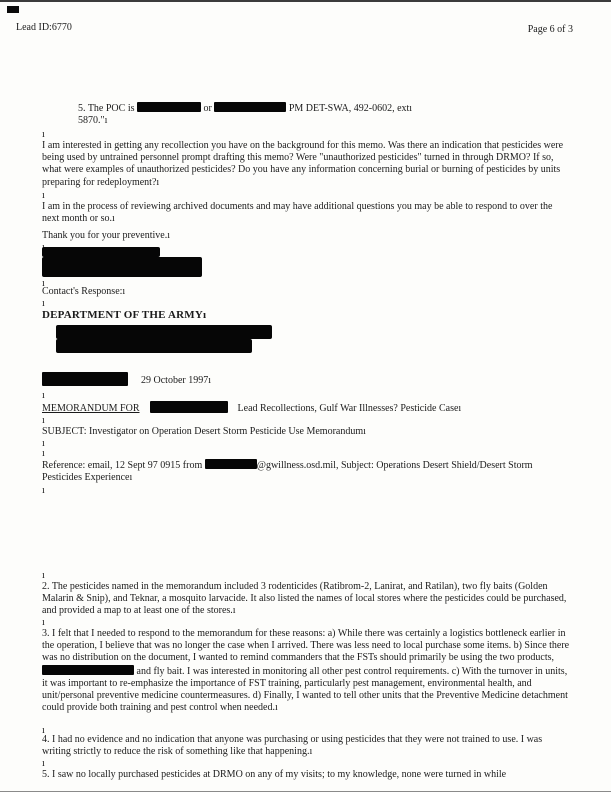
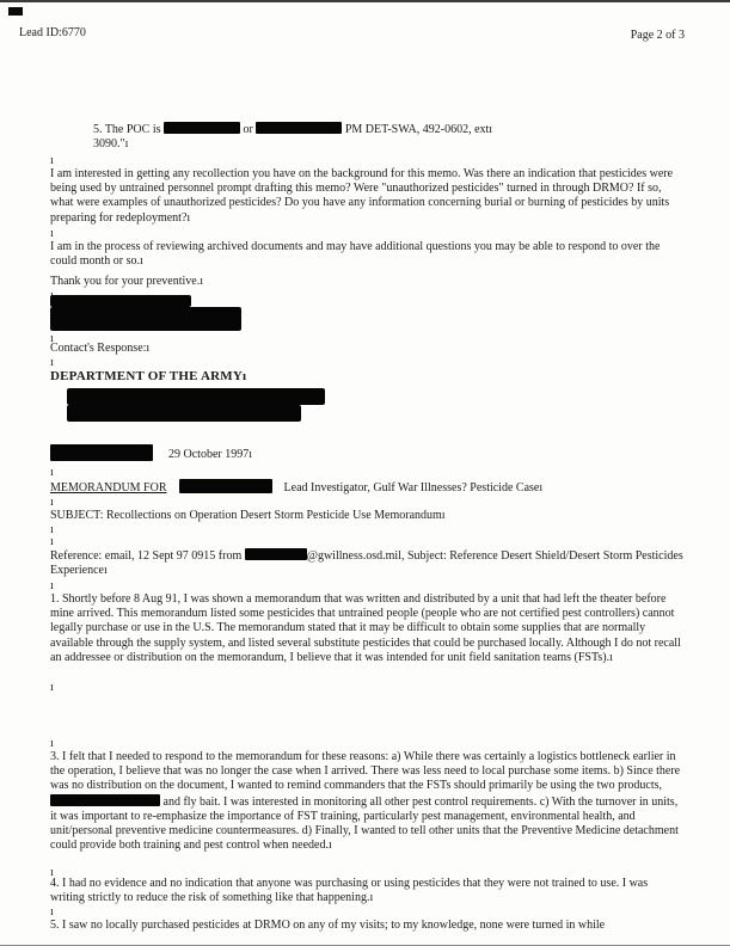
  Lead ID:6770
- Page 6 of 3
+ Page 2 of 3
  5. The POC is or PM DET-SWA, 492-0602, extı
- 5870."ı
+ 3090."ı
  ı
  I am interested in getting any recollection you have on the background for this memo. Was there an indication that pesticides were being used by untrained personnel prompt drafting this memo? Were "unauthorized pesticides" turned in through DRMO? If so, what were examples of unauthorized pesticides? Do you have any information concerning burial or burning of pesticides by units preparing for redeployment?ı
  ı
- I am in the process of reviewing archived documents and may have additional questions you may be able to respond to over the next month or so.ı
+ I am in the process of reviewing archived documents and may have additional questions you may be able to respond to over the could month or so.ı
  Thank you for your preventive.ı
  ı
  Contact's Response:ı
  ı
  DEPARTMENT OF THE ARMYı
  29 October 1997ı
  ı
- MEMORANDUM FOR Lead Recollections, Gulf War Illnesses? Pesticide Caseı
+ MEMORANDUM FOR Lead Investigator, Gulf War Illnesses? Pesticide Caseı
  ı
- SUBJECT: Investigator on Operation Desert Storm Pesticide Use Memorandumı
+ SUBJECT: Recollections on Operation Desert Storm Pesticide Use Memorandumı
  ı
  ı
- Reference: email, 12 Sept 97 0915 from @gwillness.osd.mil, Subject: Operations Desert Shield/Desert Storm Pesticides Experienceı
+ Reference: email, 12 Sept 97 0915 from @gwillness.osd.mil, Subject: Reference Desert Shield/Desert Storm Pesticides Experienceı
  ı
+ 1. Shortly before 8 Aug 91, I was shown a memorandum that was written and distributed by a unit that had left the theater before mine arrived. This memorandum listed some pesticides that untrained people (people who are not certified pest controllers) cannot legally purchase or use in the U.S. The memorandum stated that it may be difficult to obtain some supplies that are normally available through the supply system, and listed several substitute pesticides that could be purchased locally. Although I do not recall an addressee or distribution on the memorandum, I believe that it was intended for unit field sanitation teams (FSTs).ı
  ı
- 2. The pesticides named in the memorandum included 3 rodenticides (Ratibrom-2, Lanirat, and Ratilan), two fly baits (Golden Malarin & Snip), and Teknar, a mosquito larvacide. It also listed the names of local stores where the pesticides could be purchased, and provided a map to at least one of the stores.ı
  ı
  3. I felt that I needed to respond to the memorandum for these reasons: a) While there was certainly a logistics bottleneck earlier in the operation, I believe that was no longer the case when I arrived. There was less need to local purchase some items. b) Since there was no distribution on the document, I wanted to remind commanders that the FSTs should primarily be using the two products, and fly bait. I was interested in monitoring all other pest control requirements. c) With the turnover in units, it was important to re-emphasize the importance of FST training, particularly pest management, environmental health, and unit/personal preventive medicine countermeasures. d) Finally, I wanted to tell other units that the Preventive Medicine detachment could provide both training and pest control when needed.ı
  ı
  4. I had no evidence and no indication that anyone was purchasing or using pesticides that they were not trained to use. I was writing strictly to reduce the risk of something like that happening.ı
  ı
  5. I saw no locally purchased pesticides at DRMO on any of my visits; to my knowledge, none were turned in while
